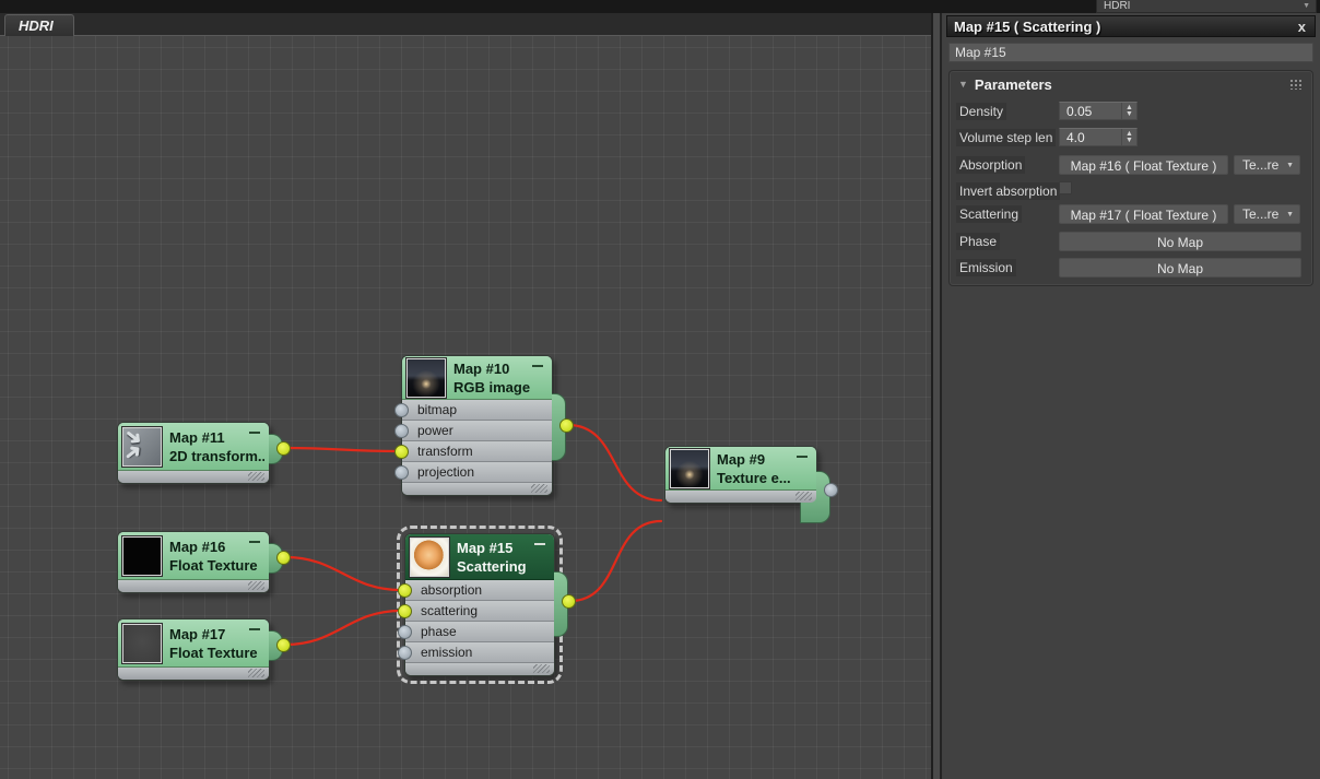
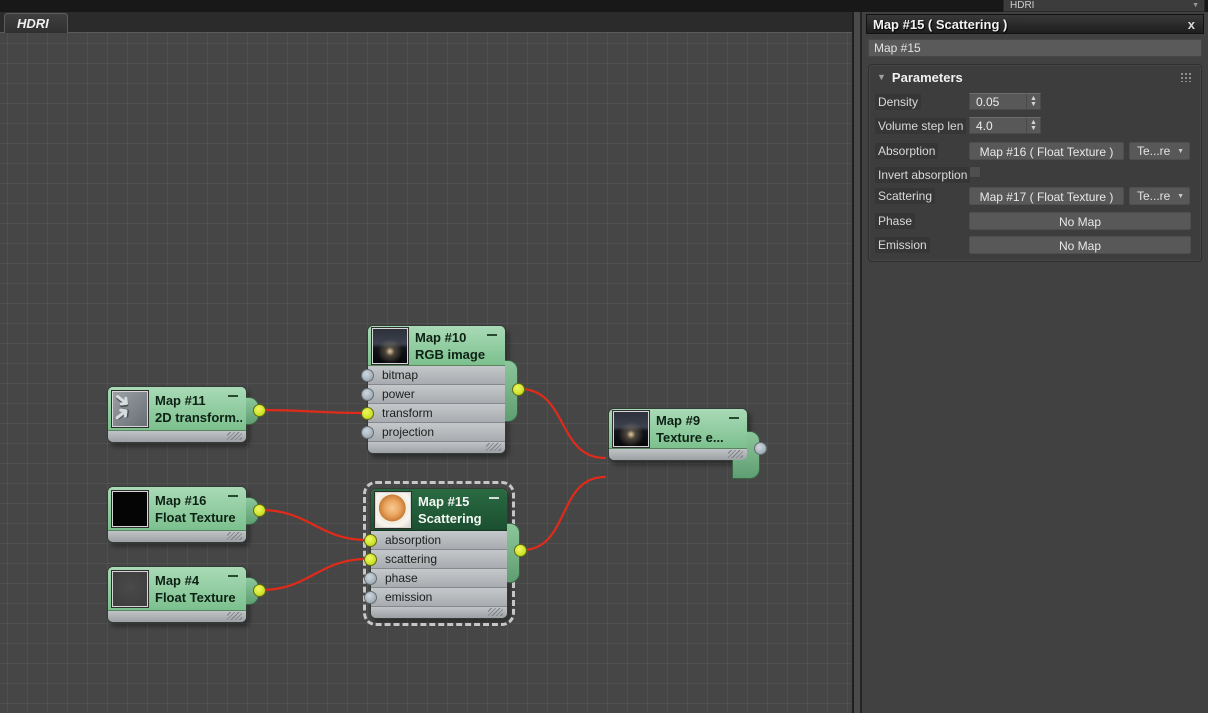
  HDRI
  HDRI
  Map #10
  RGB image
  bitmap
  power
  transform
  projection
  Map #11
  2D transform..
  Map #16
  Float Texture
- Map #17
+ Map #4
  Float Texture
  Map #15
  Scattering
  absorption
  scattering
  phase
  emission
  Map #9
  Texture e...
  Map #15 ( Scattering )
  x
  Map #15
  ▼
  Parameters
  Density
  0.05
  Volume step len
  4.0
  Absorption
  Map #16 ( Float Texture )
  Te...re
  Invert absorption
  Scattering
  Map #17 ( Float Texture )
  Te...re
  Phase
  No Map
  Emission
  No Map
